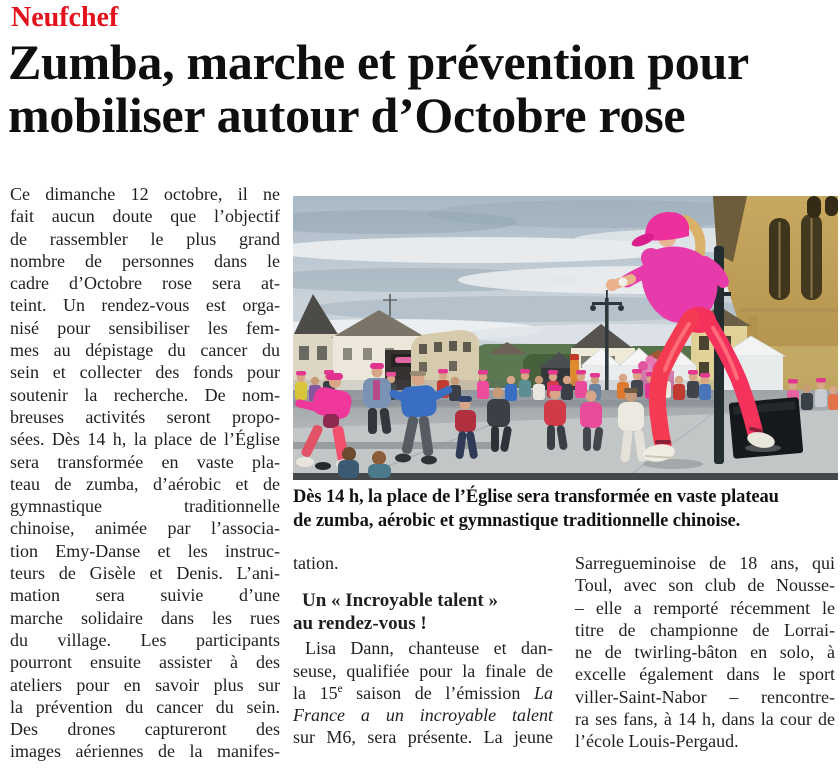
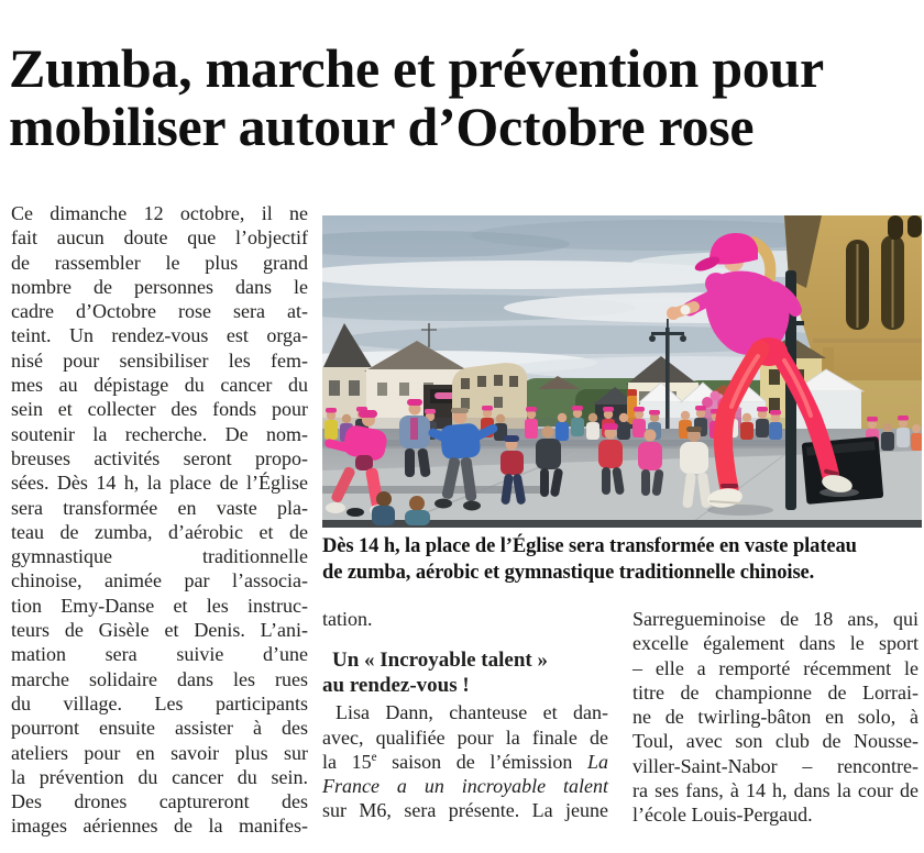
- Neufchef
  Zumba, marche et prévention pour
  mobiliser autour d’Octobre rose
  Ce dimanche 12 octobre, il ne
  fait aucun doute que l’objectif
  de rassembler le plus grand
  nombre de personnes dans le
  cadre d’Octobre rose sera at-
  teint. Un rendez-vous est orga-
  nisé pour sensibiliser les fem-
  mes au dépistage du cancer du
  sein et collecter des fonds pour
  soutenir la recherche. De nom-
  breuses activités seront propo-
  sées. Dès 14 h, la place de l’Église
  sera transformée en vaste pla-
  teau de zumba, d’aérobic et de
  gymnastique traditionnelle
  chinoise, animée par l’associa-
  tion Emy-Danse et les instruc-
  teurs de Gisèle et Denis. L’ani-
  mation sera suivie d’une
  marche solidaire dans les rues
  du village. Les participants
  pourront ensuite assister à des
  ateliers pour en savoir plus sur
  la prévention du cancer du sein.
  Des drones captureront des
  images aériennes de la manifes-
  Dès 14 h, la place de l’Église sera transformée en vaste plateau
  de zumba, aérobic et gymnastique traditionnelle chinoise.
  tation.
  Un « Incroyable talent »
  au rendez-vous !
  Lisa Dann, chanteuse et dan-
- seuse, qualifiée pour la finale de
+ avec, qualifiée pour la finale de
  la 15e saison de l’émission La
  France a un incroyable talent
  sur M6, sera présente. La jeune
  Sarregueminoise de 18 ans, qui
- Toul, avec son club de Nousse-
+ excelle également dans le sport
  – elle a remporté récemment le
  titre de championne de Lorrai-
  ne de twirling-bâton en solo, à
- excelle également dans le sport
+ Toul, avec son club de Nousse-
  viller-Saint-Nabor – rencontre-
  ra ses fans, à 14 h, dans la cour de
  l’école Louis-Pergaud.
